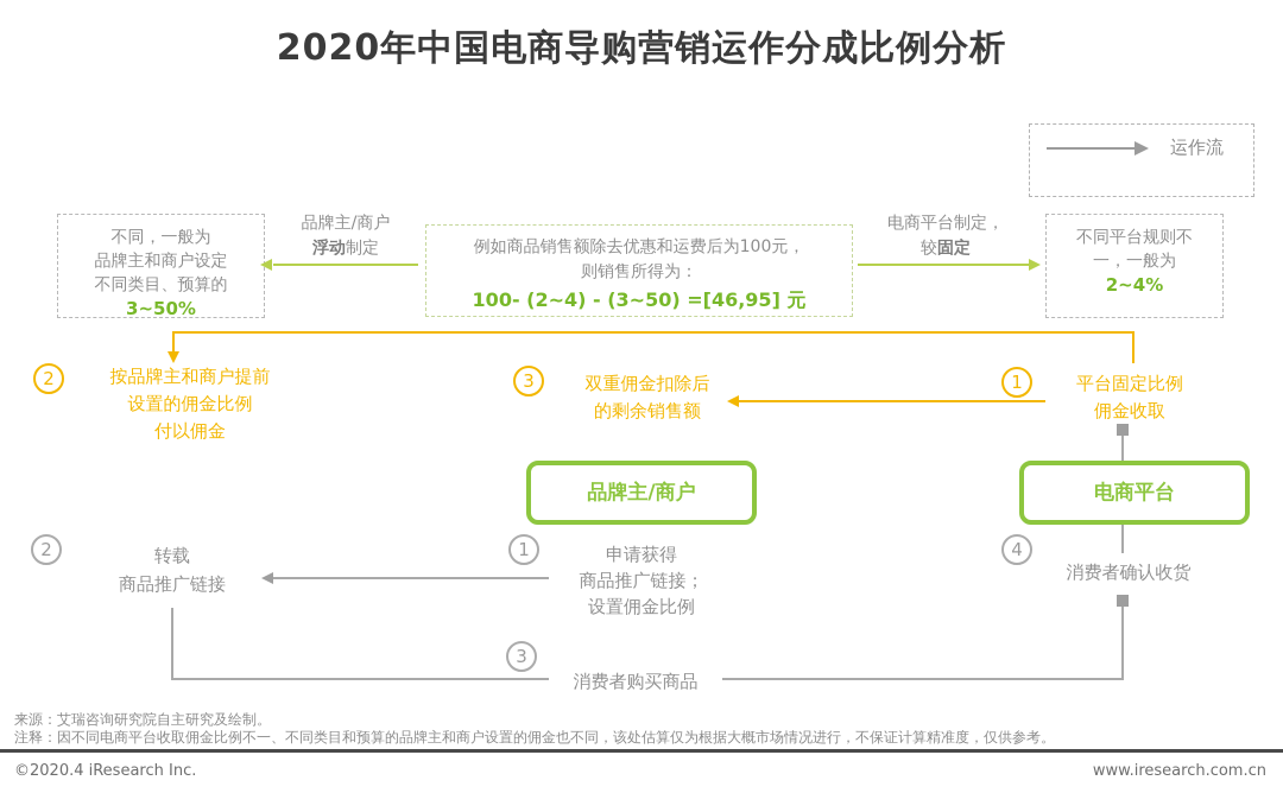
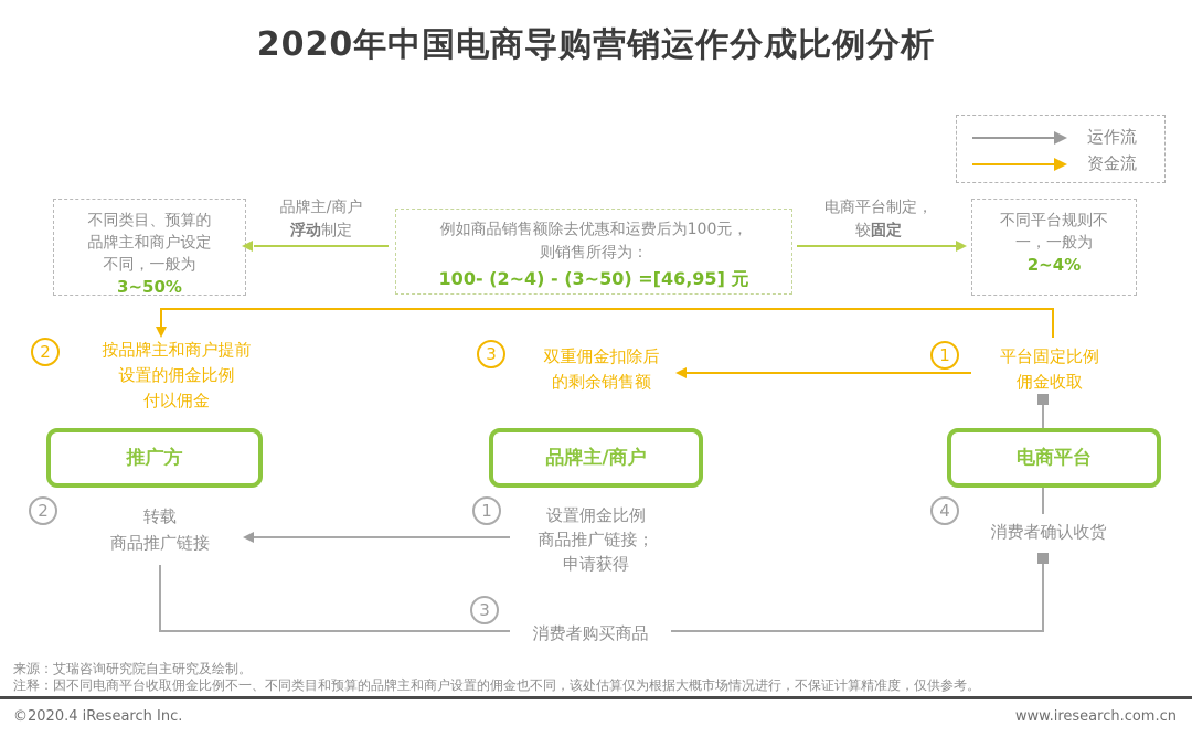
  2020年中国电商导购营销运作分成比例分析
  运作流
+ 资金流
- 不同，一般为
+ 不同类目、预算的
  品牌主和商户设定
- 不同类目、预算的
+ 不同，一般为
  3~50%
  品牌主/商户
  浮动制定
  例如商品销售额除去优惠和运费后为100元，
  则销售所得为：
  100- (2~4) - (3~50) =[46,95] 元
  电商平台制定，
  较固定
  不同平台规则不
  一，一般为
  2~4%
  2
  按品牌主和商户提前
  设置的佣金比例
  付以佣金
  3
  双重佣金扣除后
  的剩余销售额
  1
  平台固定比例
  佣金收取
+ 推广方
  品牌主/商户
  电商平台
  2
  转载
  商品推广链接
  1
- 申请获得
+ 设置佣金比例
  商品推广链接；
- 设置佣金比例
+ 申请获得
  4
  消费者确认收货
  3
  消费者购买商品
  来源：艾瑞咨询研究院自主研究及绘制。
  注释：因不同电商平台收取佣金比例不一、不同类目和预算的品牌主和商户设置的佣金也不同，该处估算仅为根据大概市场情况进行，不保证计算精准度，仅供参考。
  ©2020.4 iResearch Inc.
  www.iresearch.com.cn
